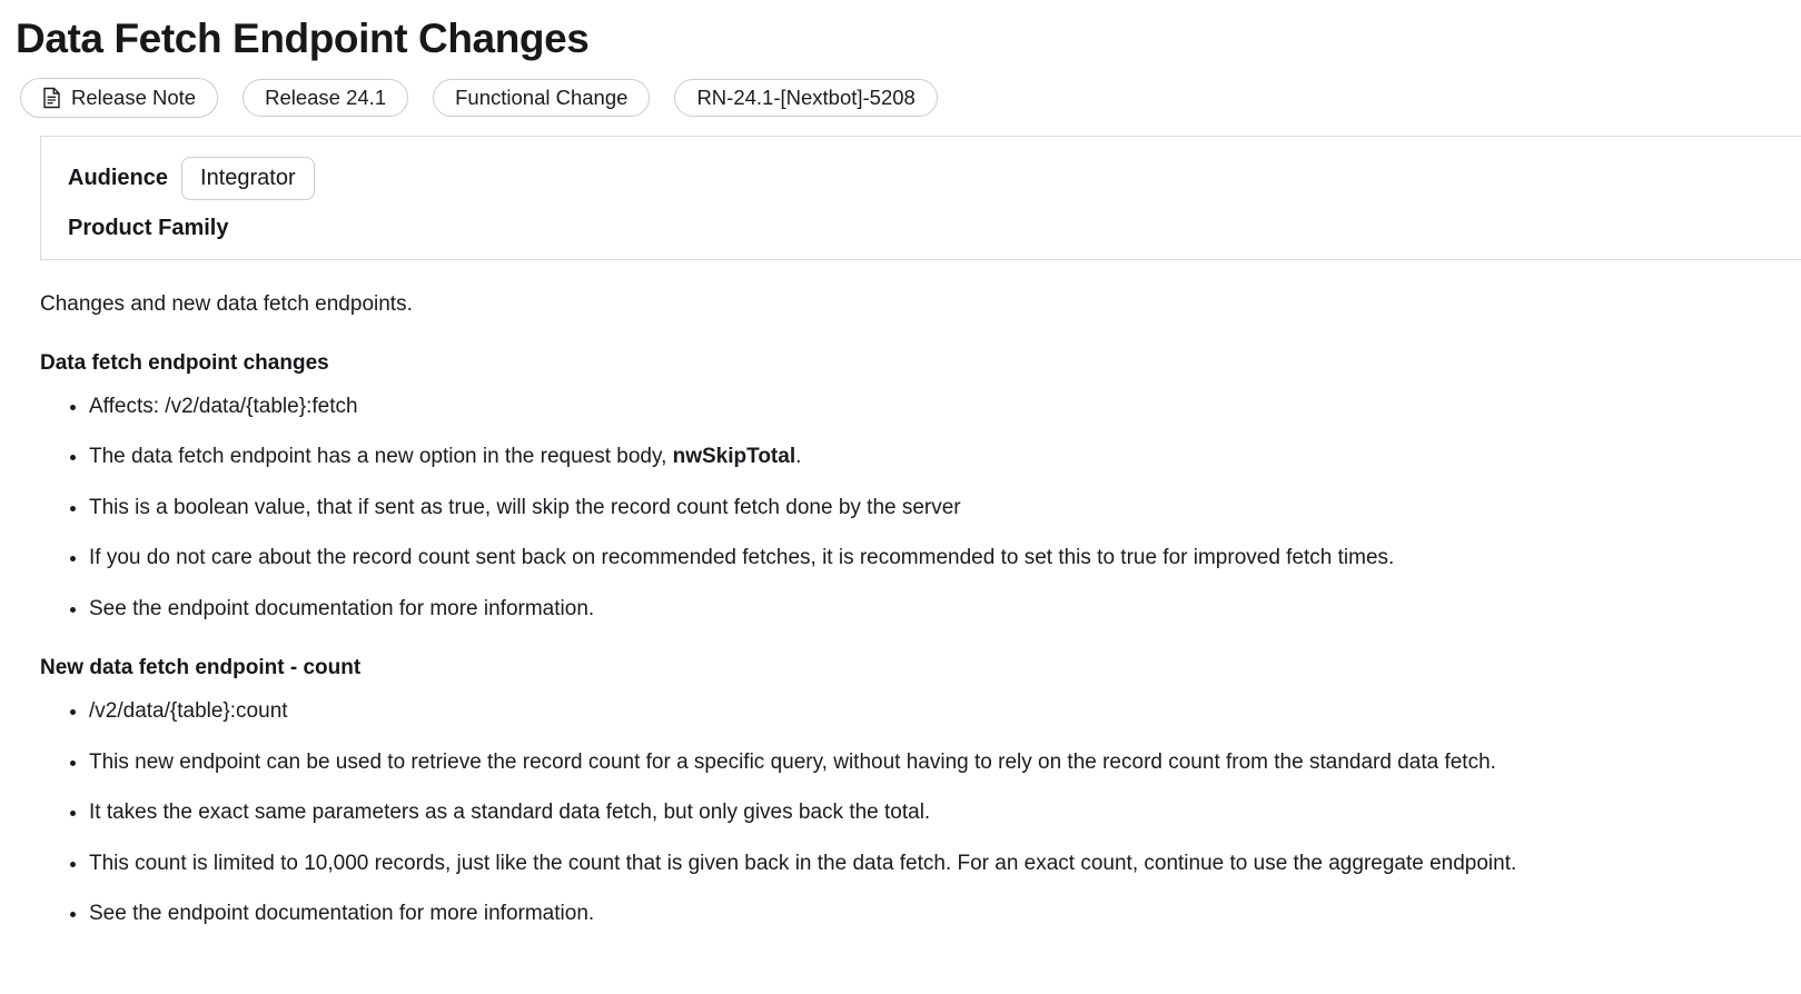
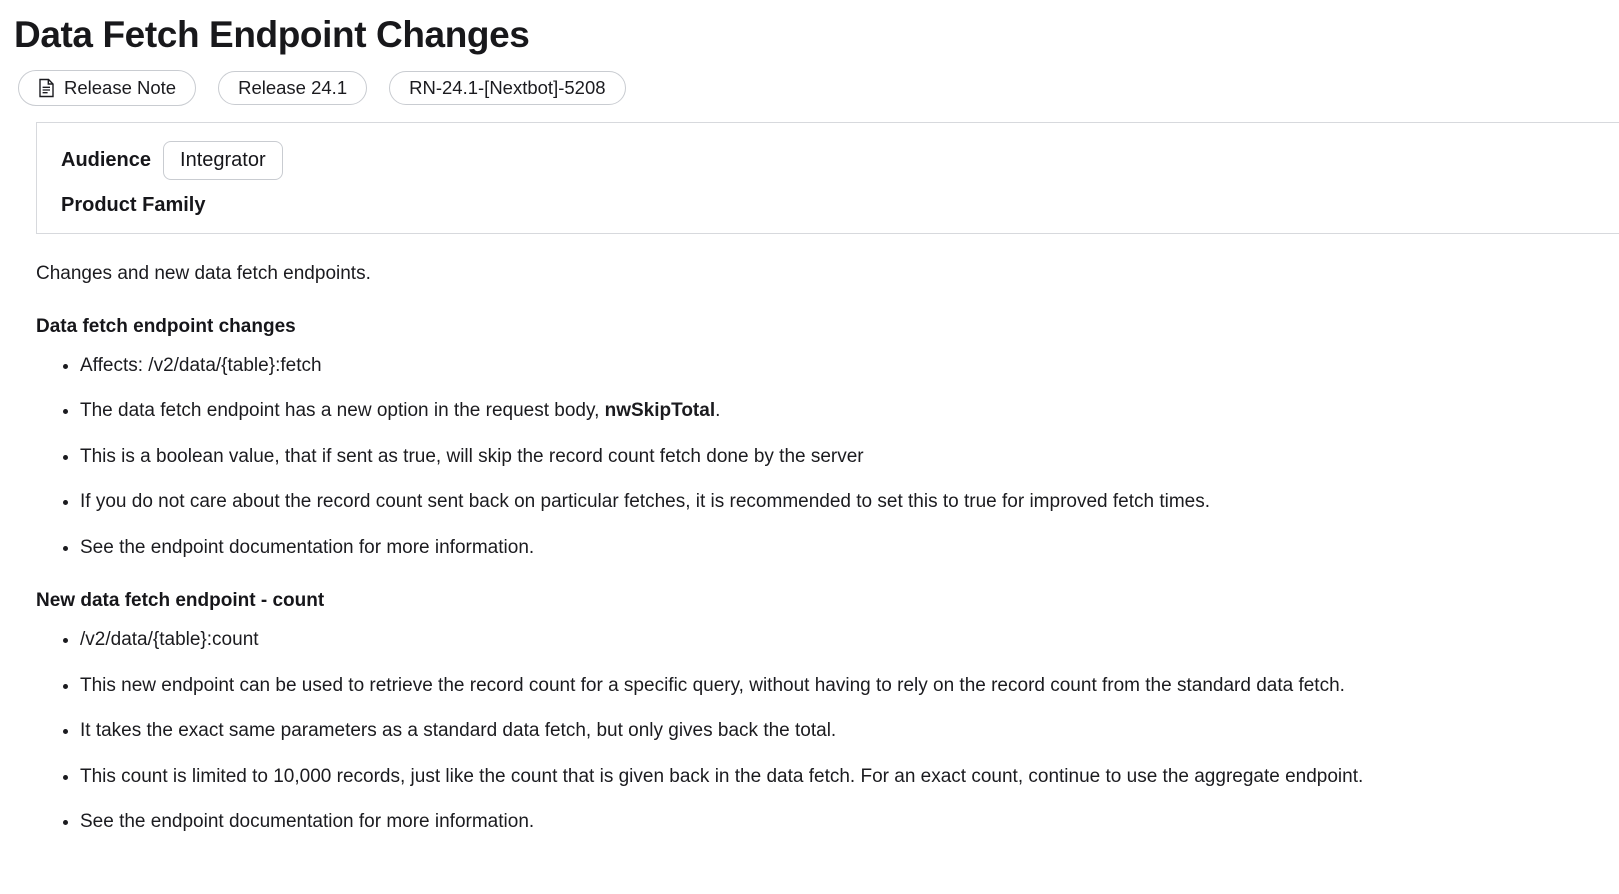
  Data Fetch Endpoint Changes
  Release Note
  Release 24.1
- Functional Change
  RN-24.1-[Nextbot]-5208
  Audience
  Integrator
  Product Family
  Changes and new data fetch endpoints.
  Data fetch endpoint changes
  Affects: /v2/data/{table}:fetch
  The data fetch endpoint has a new option in the request body, nwSkipTotal.
  This is a boolean value, that if sent as true, will skip the record count fetch done by the server
- If you do not care about the record count sent back on recommended fetches, it is recommended to set this to true for improved fetch times.
+ If you do not care about the record count sent back on particular fetches, it is recommended to set this to true for improved fetch times.
  See the endpoint documentation for more information.
  New data fetch endpoint - count
  /v2/data/{table}:count
  This new endpoint can be used to retrieve the record count for a specific query, without having to rely on the record count from the standard data fetch.
  It takes the exact same parameters as a standard data fetch, but only gives back the total.
  This count is limited to 10,000 records, just like the count that is given back in the data fetch. For an exact count, continue to use the aggregate endpoint.
  See the endpoint documentation for more information.
